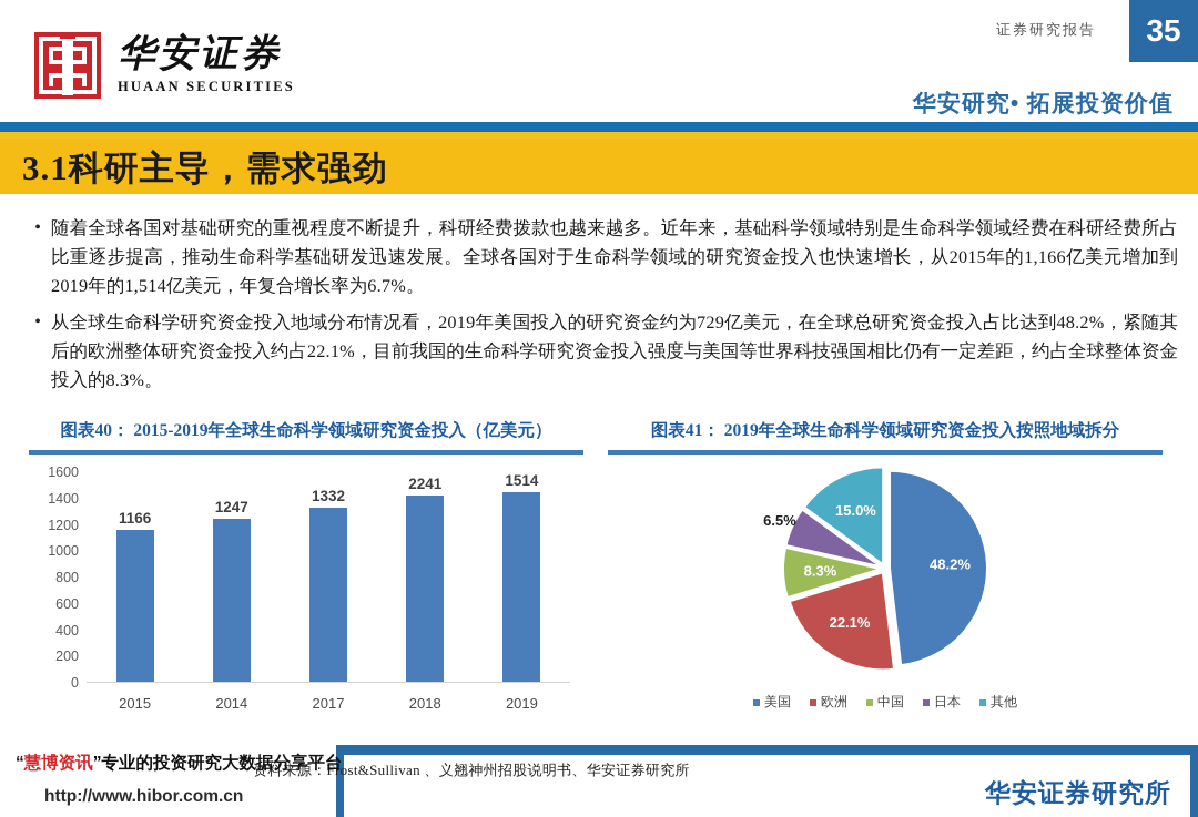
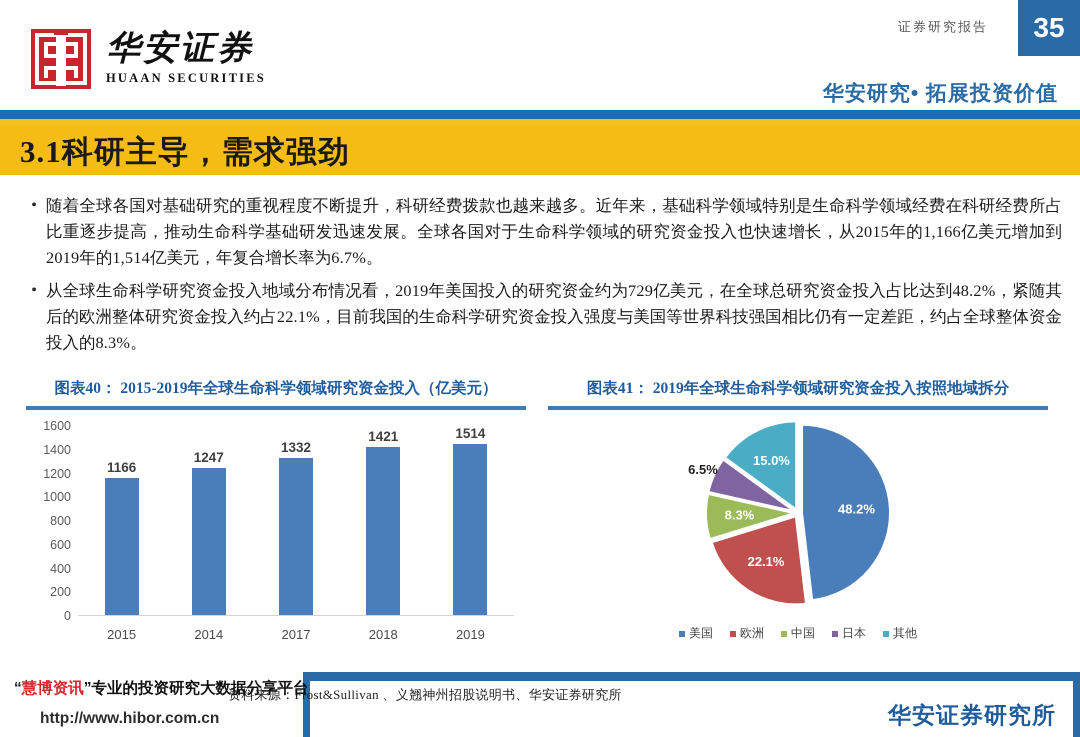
  华安证券
  HUAAN SECURITIES
  证券研究报告
  35
  华安研究• 拓展投资价值
  3.1科研主导，需求强劲
  •
  随着全球各国对基础研究的重视程度不断提升，科研经费拨款也越来越多。近年来，基础科学领域特别是生命科学领域经费在科研经费所占比重逐步提高，推动生命科学基础研发迅速发展。全球各国对于生命科学领域的研究资金投入也快速增长，从2015年的1,166亿美元增加到2019年的1,514亿美元，年复合增长率为6.7%。
  •
  从全球生命科学研究资金投入地域分布情况看，2019年美国投入的研究资金约为729亿美元，在全球总研究资金投入占比达到48.2%，紧随其后的欧洲整体研究资金投入约占22.1%，目前我国的生命科学研究资金投入强度与美国等世界科技强国相比仍有一定差距，约占全球整体资金投入的8.3%。
  图表40： 2015-2019年全球生命科学领域研究资金投入（亿美元）
  0
  200
  400
  600
  800
  1000
  1200
  1400
  1600
  1166
  1247
  1332
- 2241
+ 1421
  1514
  2015
  2014
  2017
  2018
  2019
  图表41： 2019年全球生命科学领域研究资金投入按照地域拆分
  48.2%
  22.1%
  8.3%
  6.5%
  15.0%
  美国
  欧洲
  中国
  日本
  其他
  资料来源：Frost&Sullivan 、义翘神州招股说明书、华安证券研究所
  华安证券研究所
  “慧博资讯”专业的投资研究大数据分享平台
  http://www.hibor.com.cn
